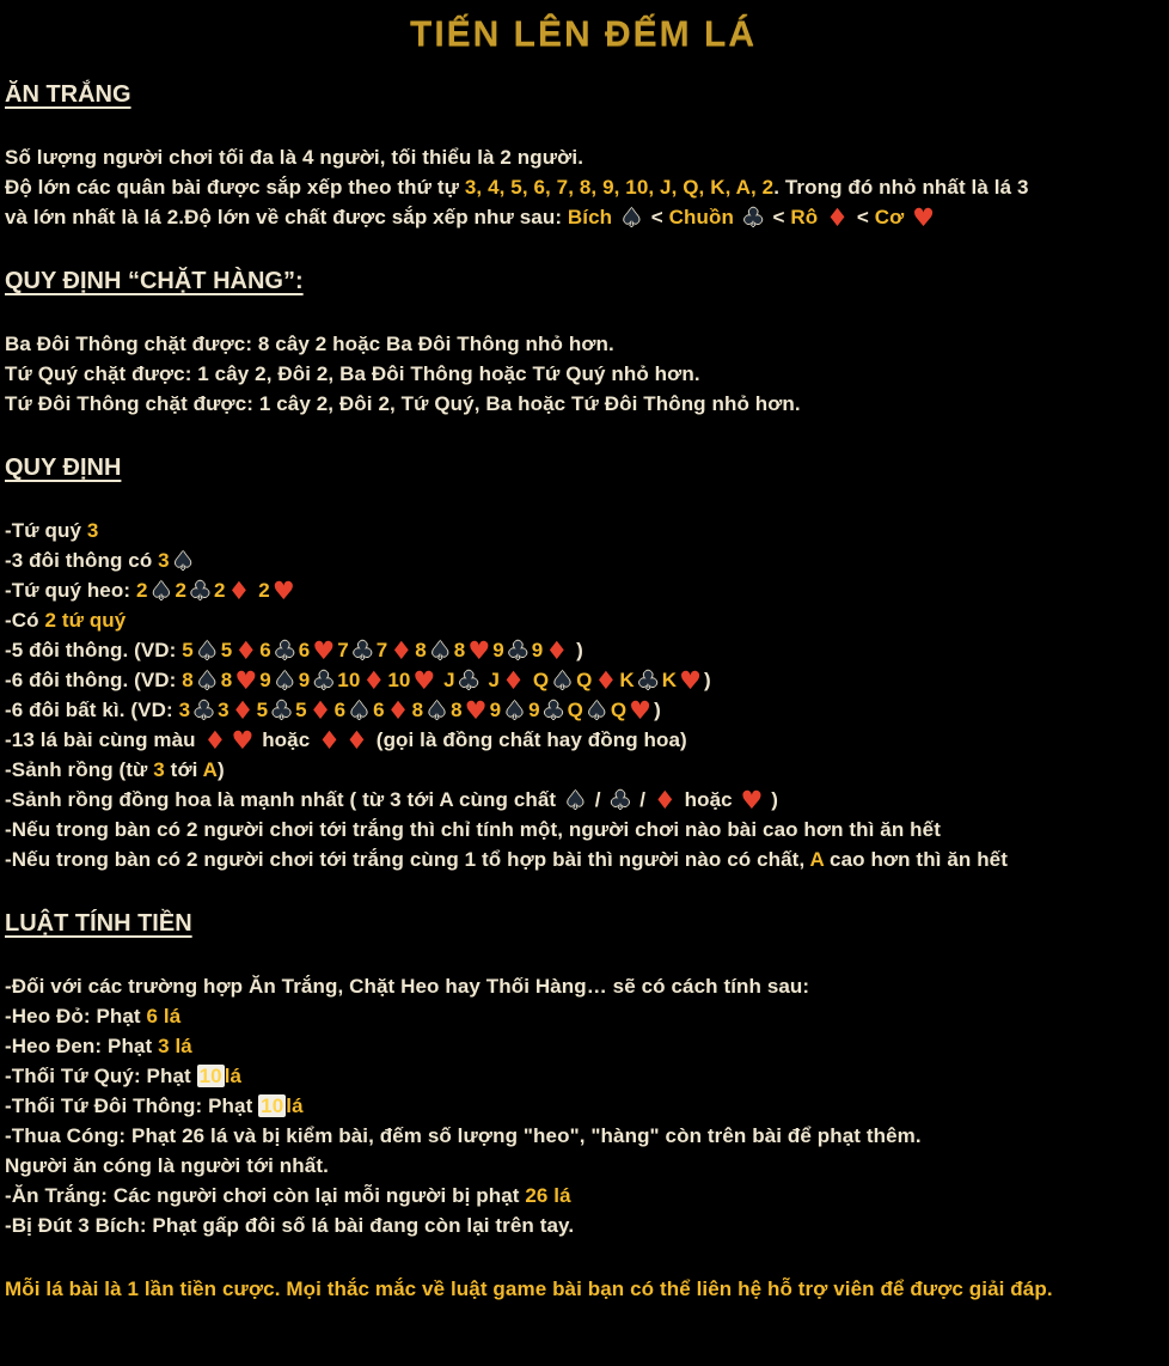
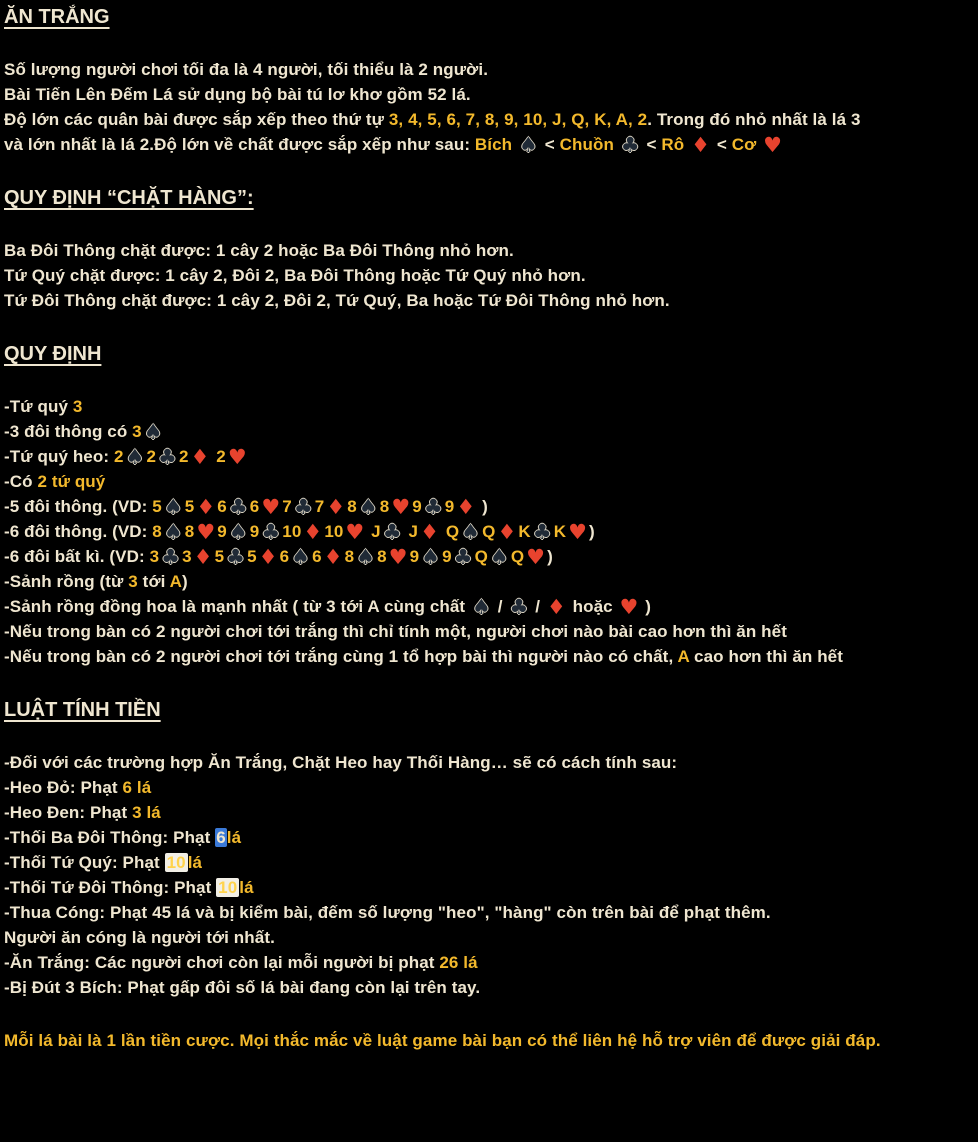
- TIẾN LÊN ĐẾM LÁ
  ĂN TRẮNG
  Số lượng người chơi tối đa là 4 người, tối thiểu là 2 người.
+ Bài Tiến Lên Đếm Lá sử dụng bộ bài tú lơ khơ gồm 52 lá.
  Độ lớn các quân bài được sắp xếp theo thứ tự 3, 4, 5, 6, 7, 8, 9, 10, J, Q, K, A, 2. Trong đó nhỏ nhất là lá 3
  và lớn nhất là lá 2.Độ lớn về chất được sắp xếp như sau: Bích ♠ < Chuồn ♣ < Rô ♦ < Cơ ♥
  QUY ĐỊNH “CHẶT HÀNG”:
- Ba Đôi Thông chặt được: 8 cây 2 hoặc Ba Đôi Thông nhỏ hơn.
+ Ba Đôi Thông chặt được: 1 cây 2 hoặc Ba Đôi Thông nhỏ hơn.
  Tứ Quý chặt được: 1 cây 2, Đôi 2, Ba Đôi Thông hoặc Tứ Quý nhỏ hơn.
  Tứ Đôi Thông chặt được: 1 cây 2, Đôi 2, Tứ Quý, Ba hoặc Tứ Đôi Thông nhỏ hơn.
  QUY ĐỊNH
  -Tứ quý 3
  -3 đôi thông có 3♠
  -Tứ quý heo: 2♠2♣2♦ 2♥
  -Có 2 tứ quý
  -5 đôi thông. (VD: 5♠5♦6♣6♥7♣7♦8♠8♥9♣9♦ )
  -6 đôi thông. (VD: 8♠8♥9♠9♣10♦10♥ J♣ J♦ Q♠Q♦K♣K♥)
  -6 đôi bất kì. (VD: 3♣3♦5♣5♦6♠6♦8♠8♥9♠9♣Q♠Q♥)
- -13 lá bài cùng màu ♦ ♥ hoặc ♦ ♦ (gọi là đồng chất hay đồng hoa)
  -Sảnh rồng (từ 3 tới A)
  -Sảnh rồng đồng hoa là mạnh nhất ( từ 3 tới A cùng chất ♠ / ♣ / ♦ hoặc ♥ )
  -Nếu trong bàn có 2 người chơi tới trắng thì chỉ tính một, người chơi nào bài cao hơn thì ăn hết
  -Nếu trong bàn có 2 người chơi tới trắng cùng 1 tổ hợp bài thì người nào có chất, A cao hơn thì ăn hết
  LUẬT TÍNH TIỀN
  -Đối với các trường hợp Ăn Trắng, Chặt Heo hay Thối Hàng… sẽ có cách tính sau:
  -Heo Đỏ: Phạt 6 lá
  -Heo Đen: Phạt 3 lá
+ -Thối Ba Đôi Thông: Phạt 6lá
  -Thối Tứ Quý: Phạt 10lá
  -Thối Tứ Đôi Thông: Phạt 10lá
- -Thua Cóng: Phạt 26 lá và bị kiểm bài, đếm số lượng "heo", "hàng" còn trên bài để phạt thêm.
+ -Thua Cóng: Phạt 45 lá và bị kiểm bài, đếm số lượng "heo", "hàng" còn trên bài để phạt thêm.
  Người ăn cóng là người tới nhất.
  -Ăn Trắng: Các người chơi còn lại mỗi người bị phạt 26 lá
  -Bị Đút 3 Bích: Phạt gấp đôi số lá bài đang còn lại trên tay.
  Mỗi lá bài là 1 lần tiền cược. Mọi thắc mắc về luật game bài bạn có thể liên hệ hỗ trợ viên để được giải đáp.
